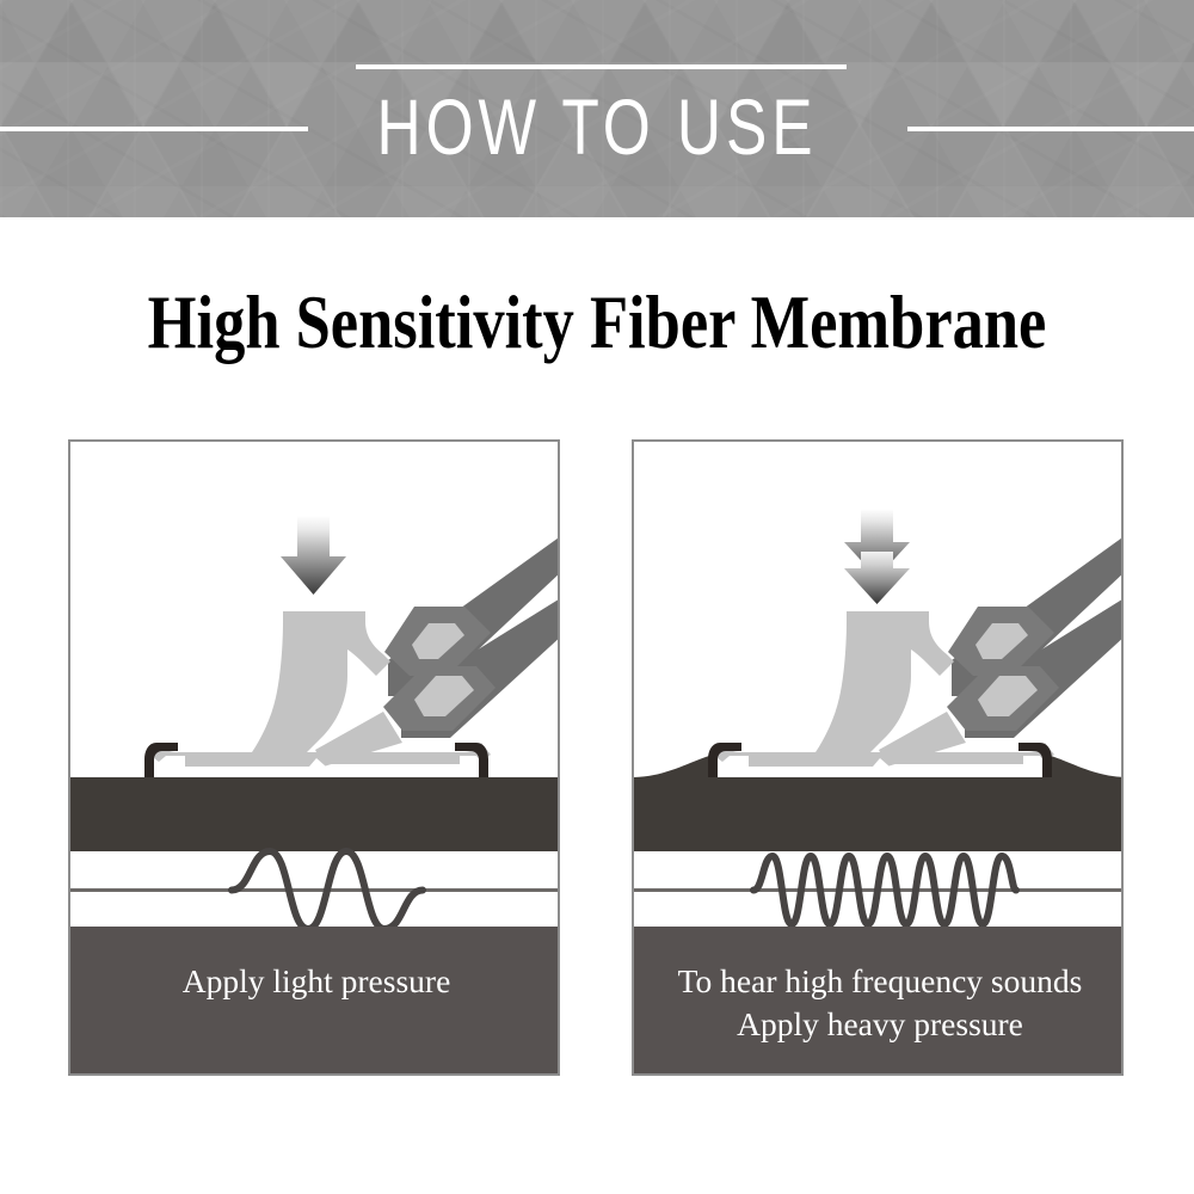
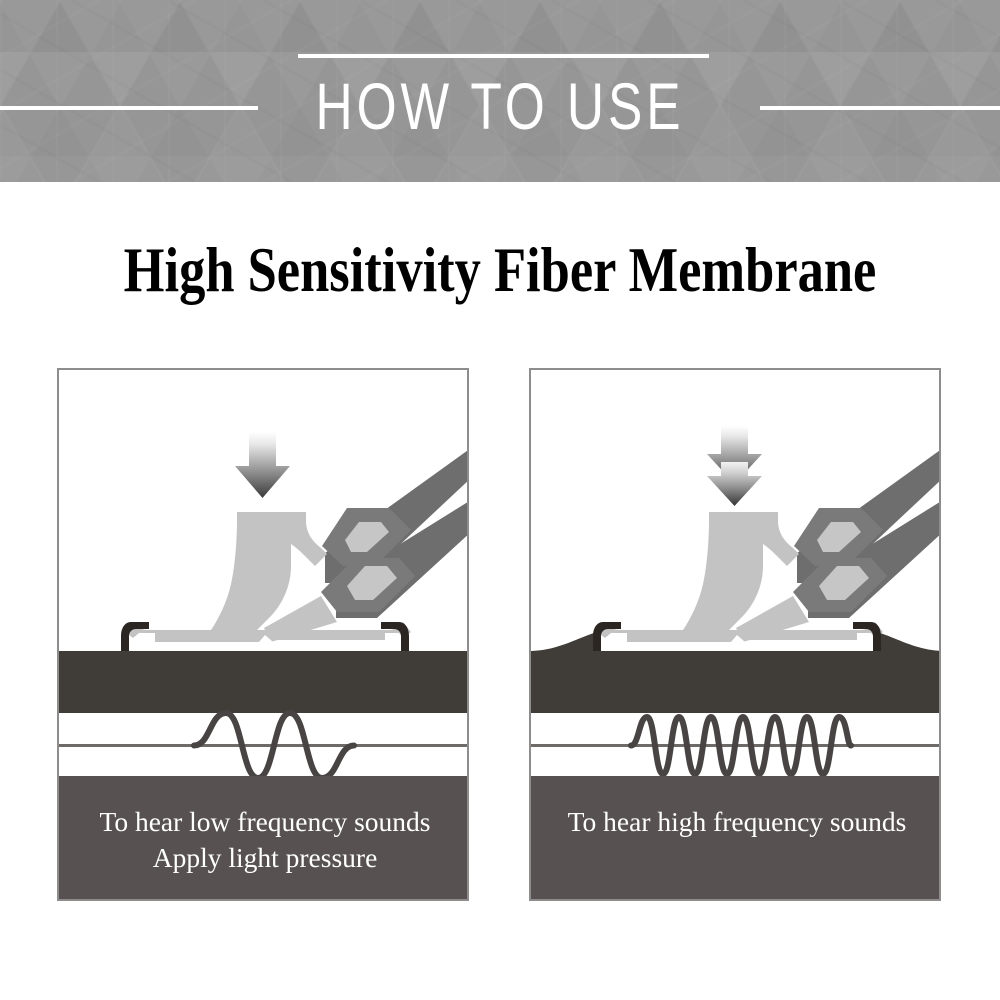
  HOW TO USE
  High Sensitivity Fiber Membrane
+ To hear low frequency sounds
  Apply light pressure
  To hear high frequency sounds
- Apply heavy pressure
